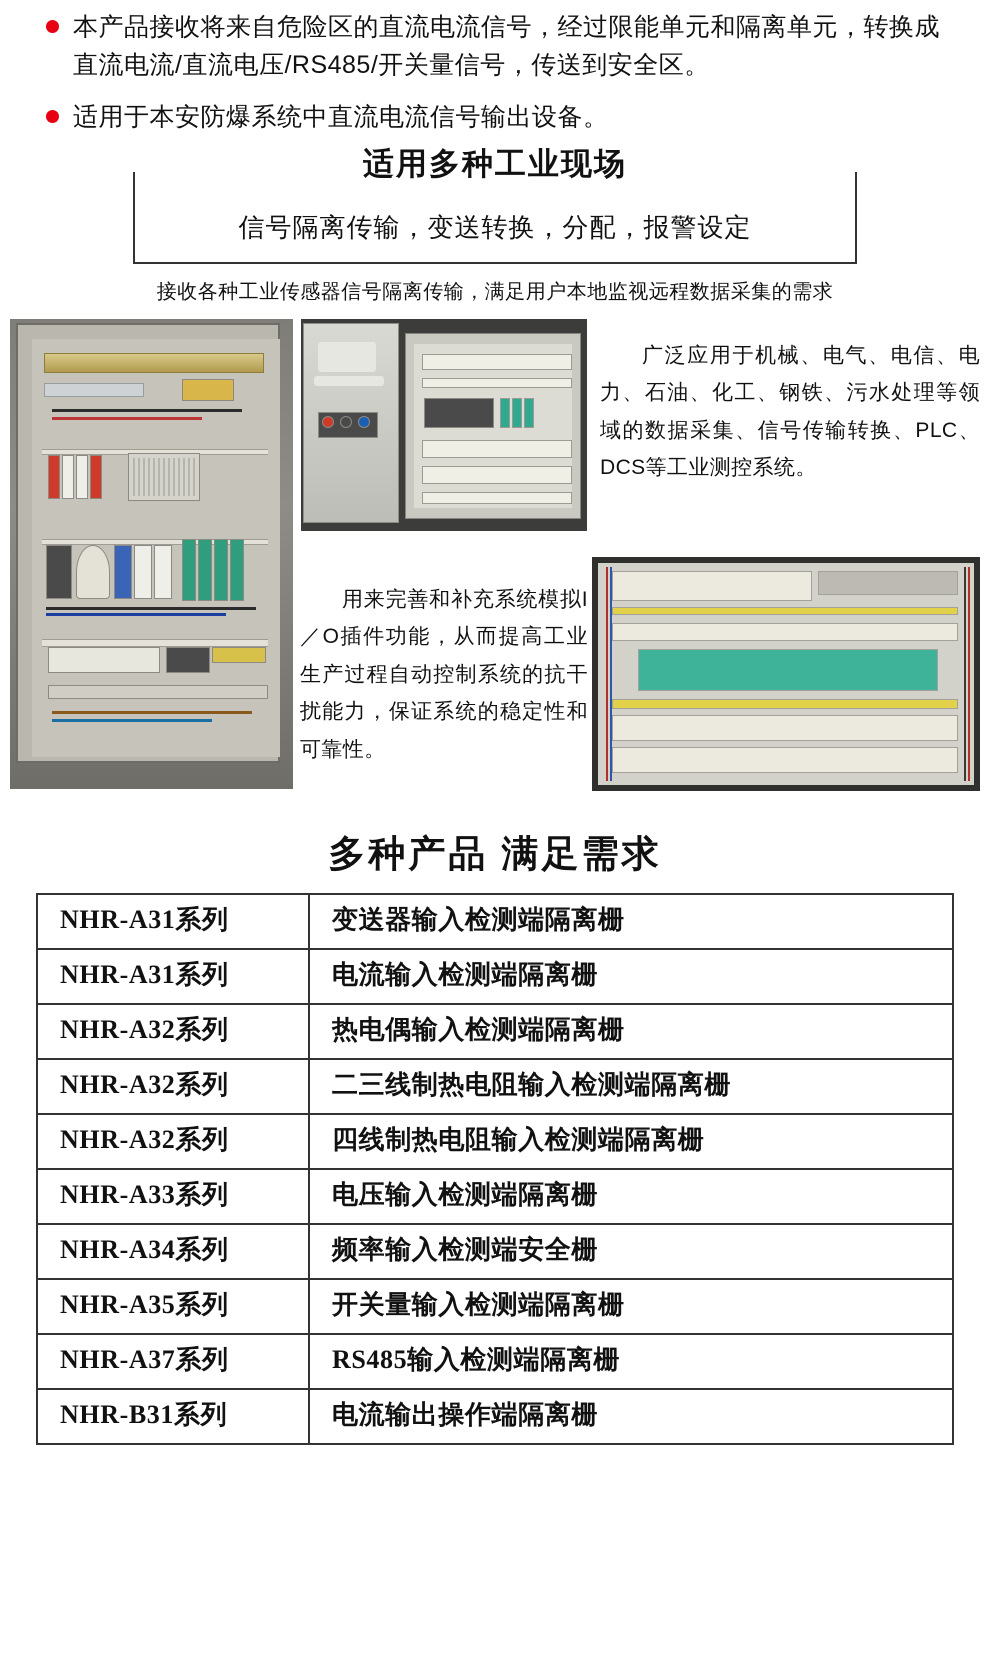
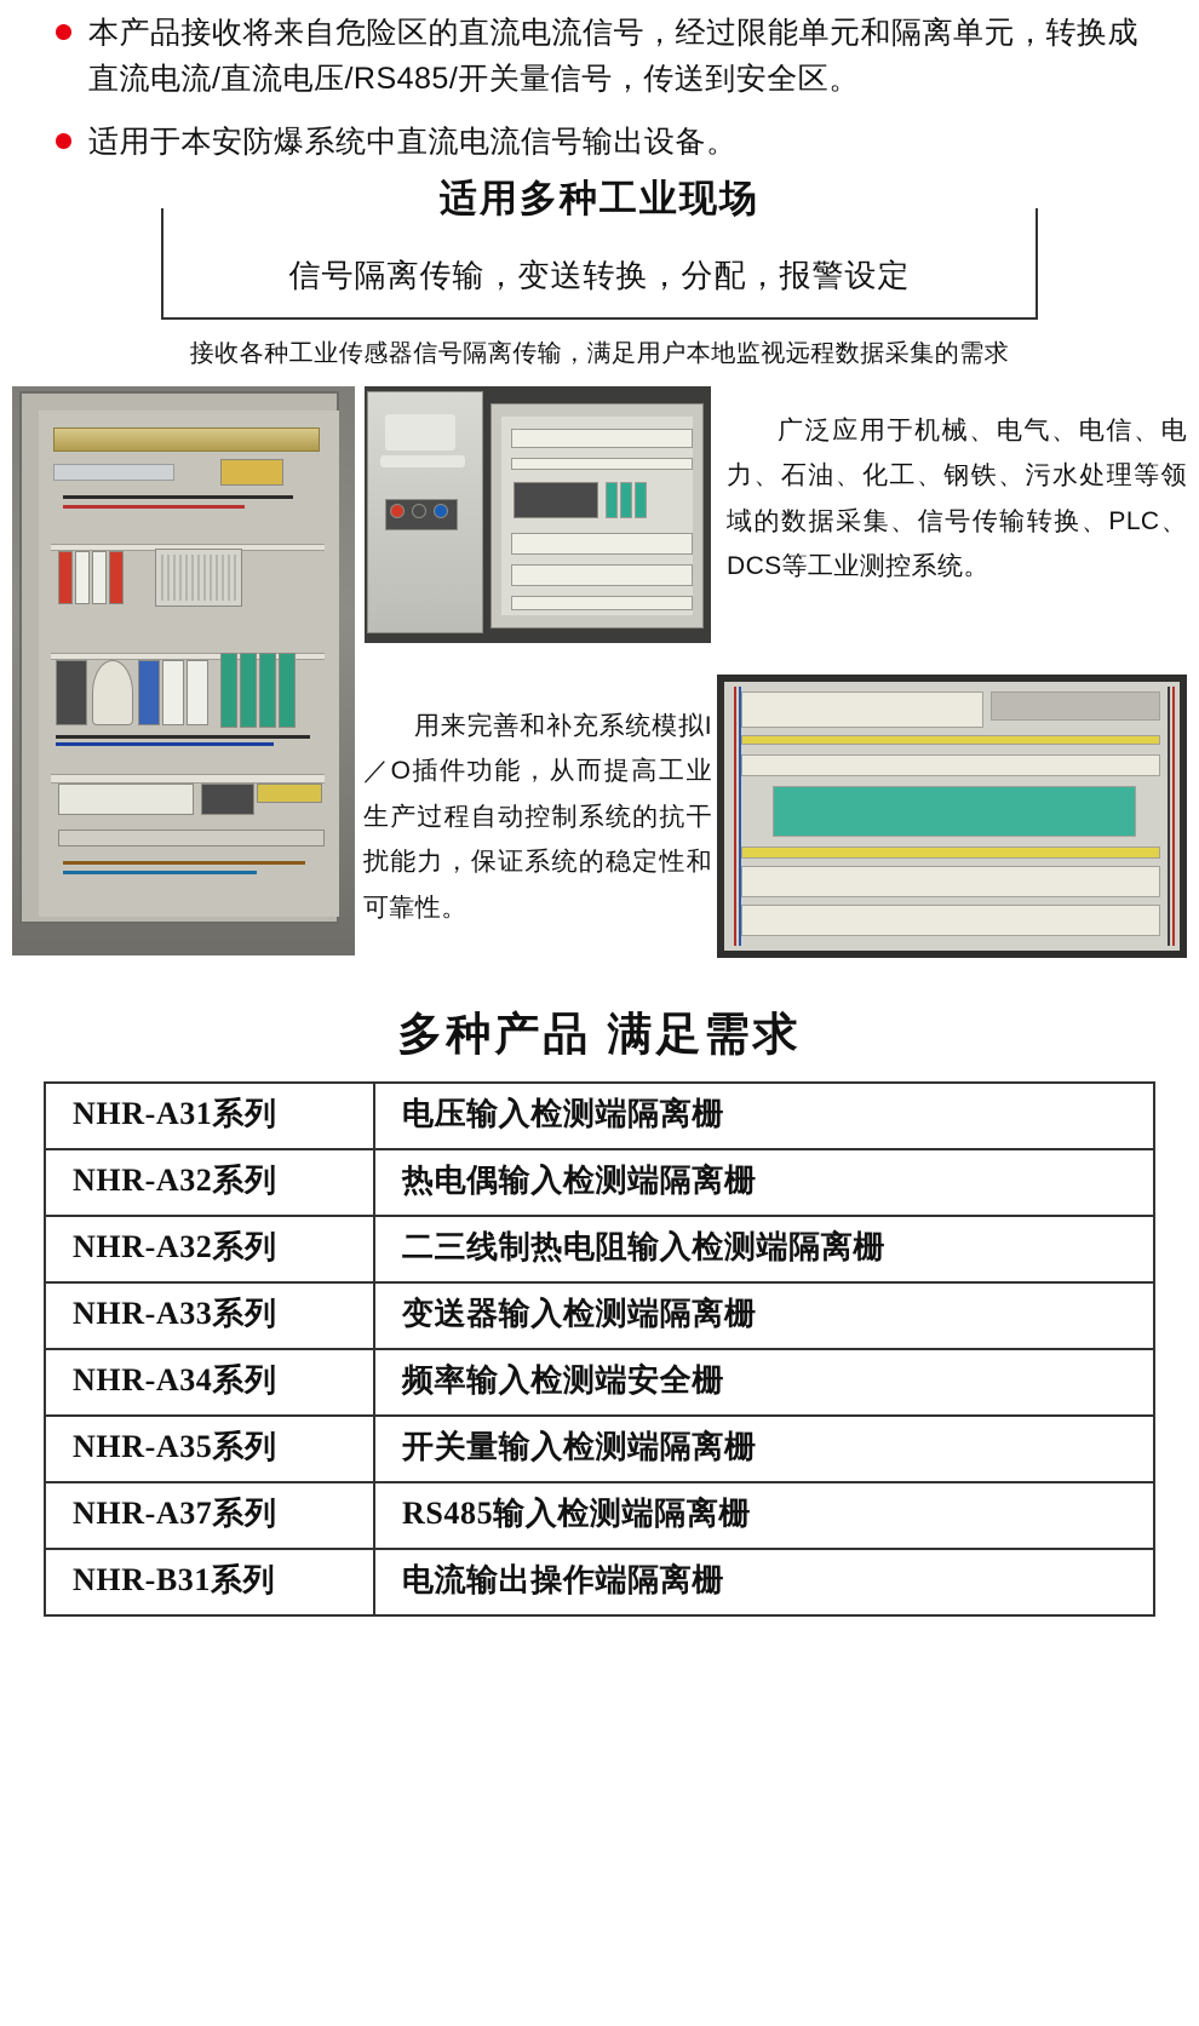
  本产品接收将来自危险区的直流电流信号，经过限能单元和隔离单元，转换成直流电流/直流电压/RS485/开关量信号，传送到安全区。
  适用于本安防爆系统中直流电流信号输出设备。
  适用多种工业现场
  信号隔离传输，变送转换，分配，报警设定
  接收各种工业传感器信号隔离传输，满足用户本地监视远程数据采集的需求
  广泛应用于机械、电气、电信、电力、石油、化工、钢铁、污水处理等领域的数据采集、信号传输转换、PLC、DCS等工业测控系统。
  用来完善和补充系统模拟I／O插件功能，从而提高工业生产过程自动控制系统的抗干扰能力，保证系统的稳定性和可靠性。
  多种产品 满足需求
- NHR-A31系列	变送器输入检测端隔离栅
+ NHR-A31系列	电压输入检测端隔离栅
- NHR-A31系列	电流输入检测端隔离栅
  NHR-A32系列	热电偶输入检测端隔离栅
  NHR-A32系列	二三线制热电阻输入检测端隔离栅
- NHR-A32系列	四线制热电阻输入检测端隔离栅
- NHR-A33系列	电压输入检测端隔离栅
+ NHR-A33系列	变送器输入检测端隔离栅
  NHR-A34系列	频率输入检测端安全栅
  NHR-A35系列	开关量输入检测端隔离栅
  NHR-A37系列	RS485输入检测端隔离栅
  NHR-B31系列	电流输出操作端隔离栅
